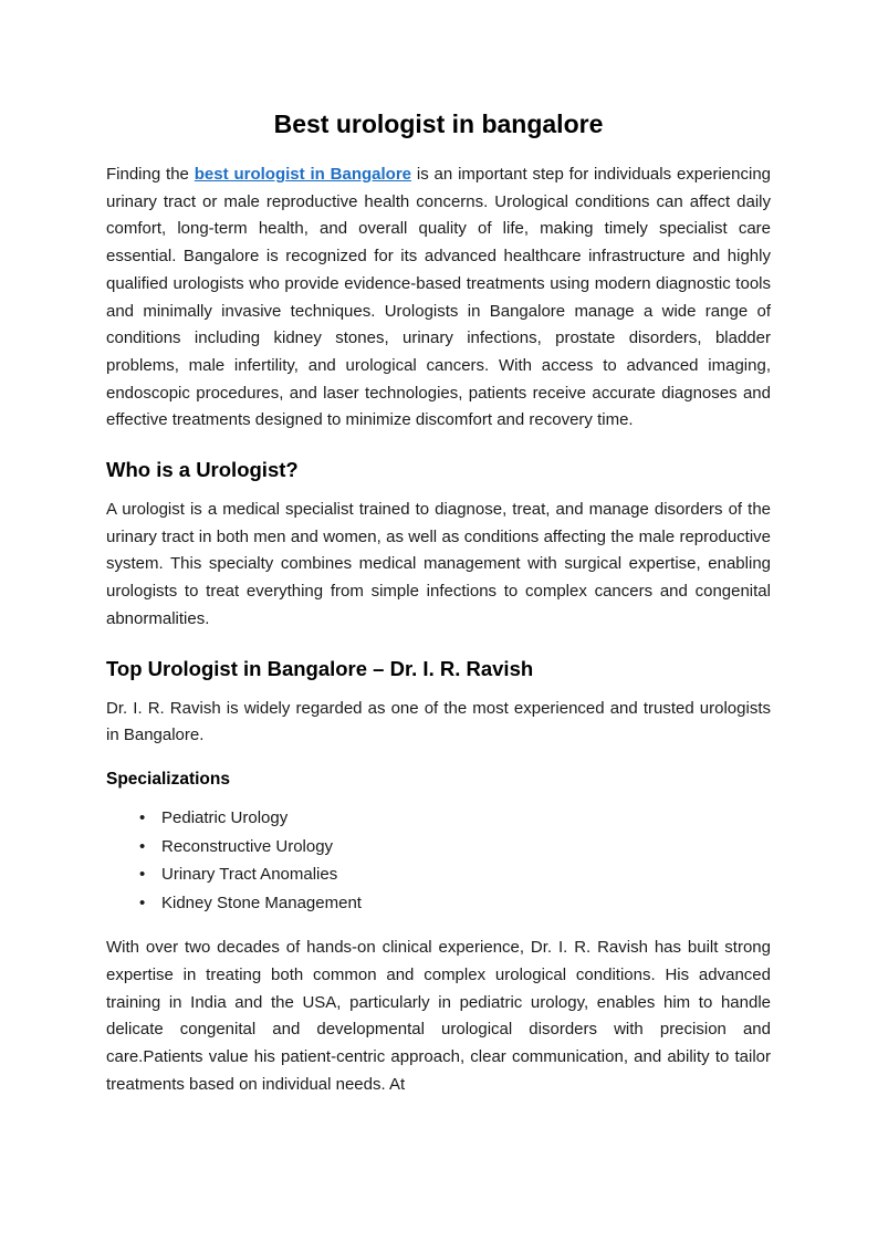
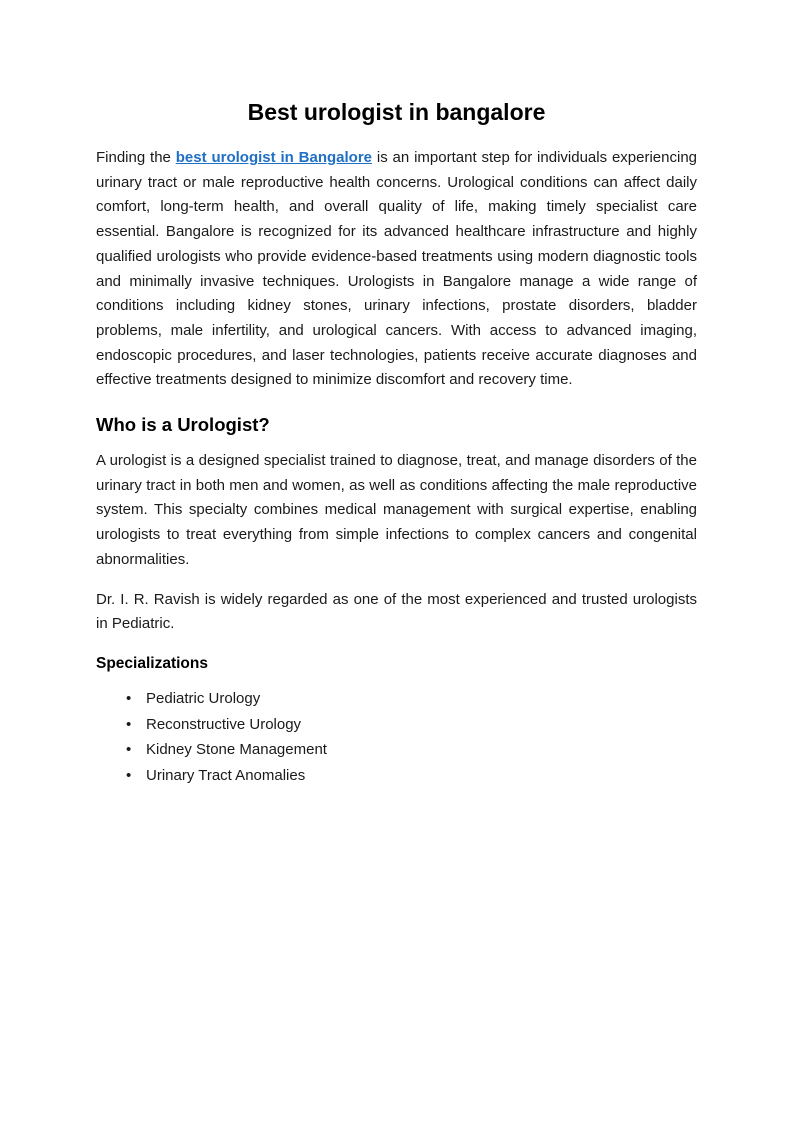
  Best urologist in bangalore
  Finding the best urologist in Bangalore is an important step for individuals experiencing urinary tract or male reproductive health concerns. Urological conditions can affect daily comfort, long-term health, and overall quality of life, making timely specialist care essential. Bangalore is recognized for its advanced healthcare infrastructure and highly qualified urologists who provide evidence-based treatments using modern diagnostic tools and minimally invasive techniques. Urologists in Bangalore manage a wide range of conditions including kidney stones, urinary infections, prostate disorders, bladder problems, male infertility, and urological cancers. With access to advanced imaging, endoscopic procedures, and laser technologies, patients receive accurate diagnoses and effective treatments designed to minimize discomfort and recovery time.
  Who is a Urologist?
- A urologist is a medical specialist trained to diagnose, treat, and manage disorders of the urinary tract in both men and women, as well as conditions affecting the male reproductive system. This specialty combines medical management with surgical expertise, enabling urologists to treat everything from simple infections to complex cancers and congenital abnormalities.
+ A urologist is a designed specialist trained to diagnose, treat, and manage disorders of the urinary tract in both men and women, as well as conditions affecting the male reproductive system. This specialty combines medical management with surgical expertise, enabling urologists to treat everything from simple infections to complex cancers and congenital abnormalities.
- Top Urologist in Bangalore – Dr. I. R. Ravish
- Dr. I. R. Ravish is widely regarded as one of the most experienced and trusted urologists in Bangalore.
+ Dr. I. R. Ravish is widely regarded as one of the most experienced and trusted urologists in Pediatric.
  Specializations
  •
  Pediatric Urology
  •
  Reconstructive Urology
  •
- Urinary Tract Anomalies
+ Kidney Stone Management
  •
- Kidney Stone Management
+ Urinary Tract Anomalies
- With over two decades of hands-on clinical experience, Dr. I. R. Ravish has built strong expertise in treating both common and complex urological conditions. His advanced training in India and the USA, particularly in pediatric urology, enables him to handle delicate congenital and developmental urological disorders with precision and care.Patients value his patient-centric approach, clear communication, and ability to tailor treatments based on individual needs. At
